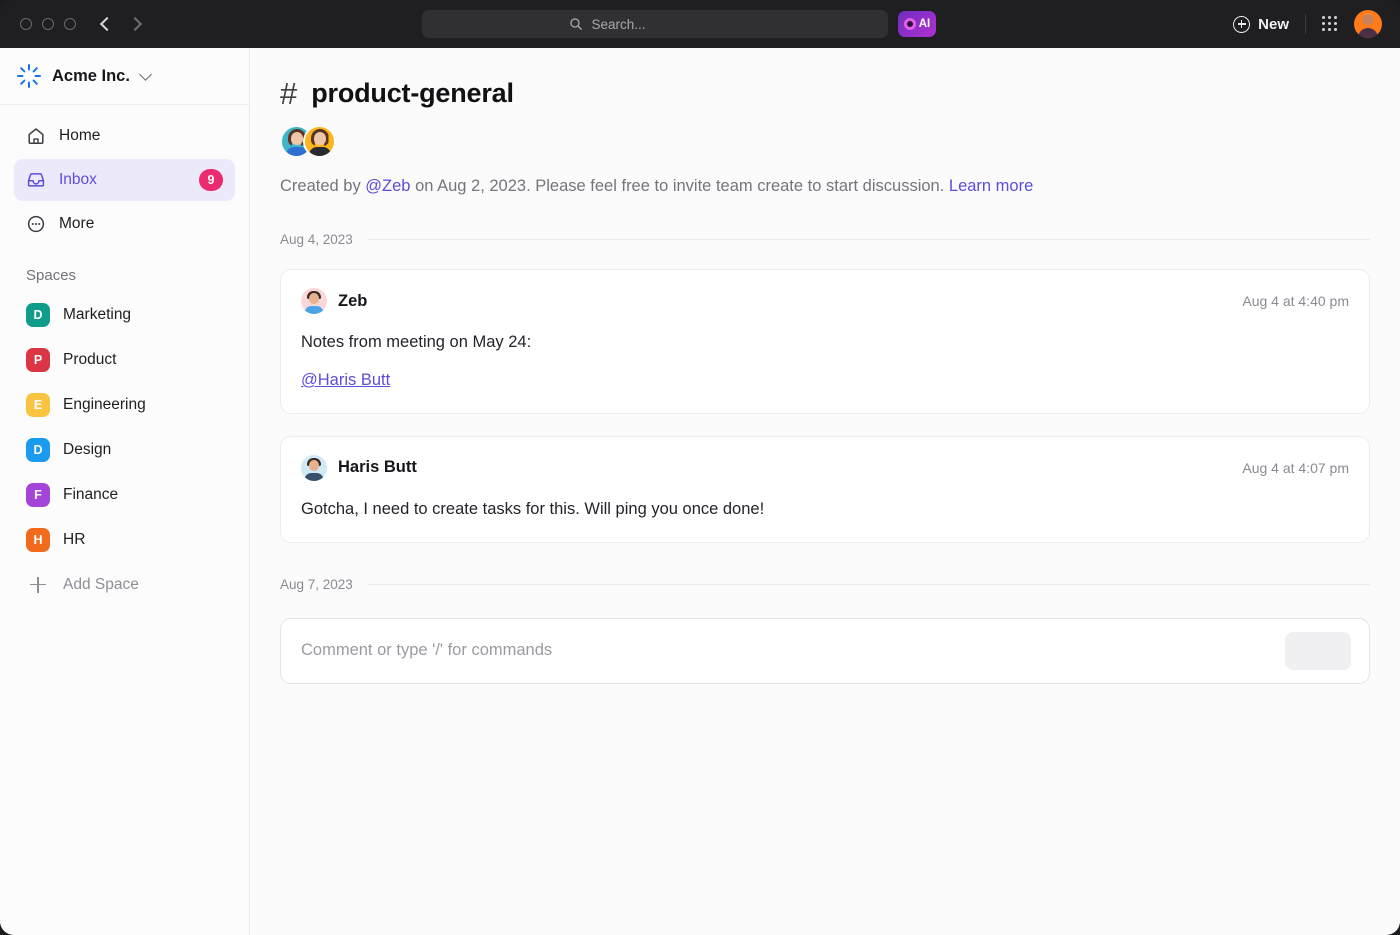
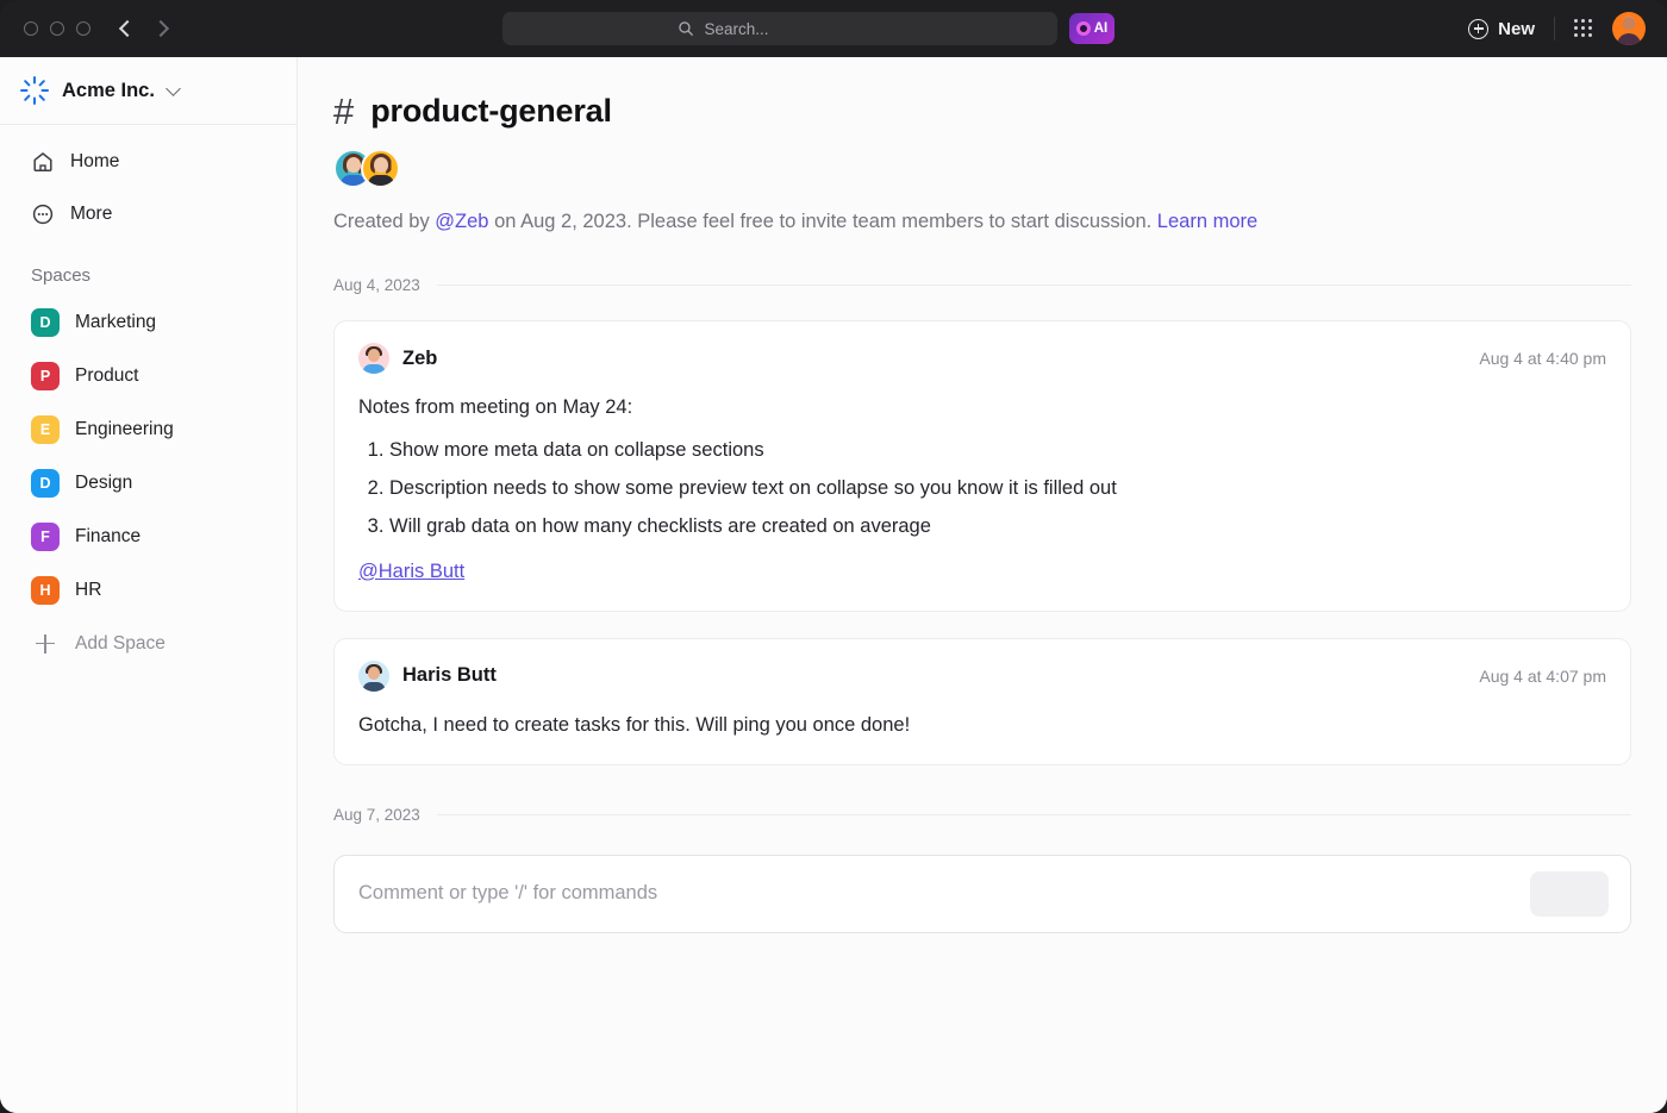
  Search...
  AI
  New
  Acme Inc.
  Home
- Inbox
- 9
  More
  Spaces
  D
  Marketing
  P
  Product
  E
  Engineering
  D
  Design
  F
  Finance
  H
  HR
  Add Space
  #
  product-general
- Created by @Zeb on Aug 2, 2023. Please feel free to invite team create to start discussion. Learn more
+ Created by @Zeb on Aug 2, 2023. Please feel free to invite team members to start discussion. Learn more
  Aug 4, 2023
  Zeb
  Aug 4 at 4:40 pm
  Notes from meeting on May 24:
+ Show more meta data on collapse sections
+ Description needs to show some preview text on collapse so you know it is filled out
+ Will grab data on how many checklists are created on average
  @Haris Butt
  Haris Butt
  Aug 4 at 4:07 pm
  Gotcha, I need to create tasks for this. Will ping you once done!
  Aug 7, 2023
  Comment or type '/' for commands
